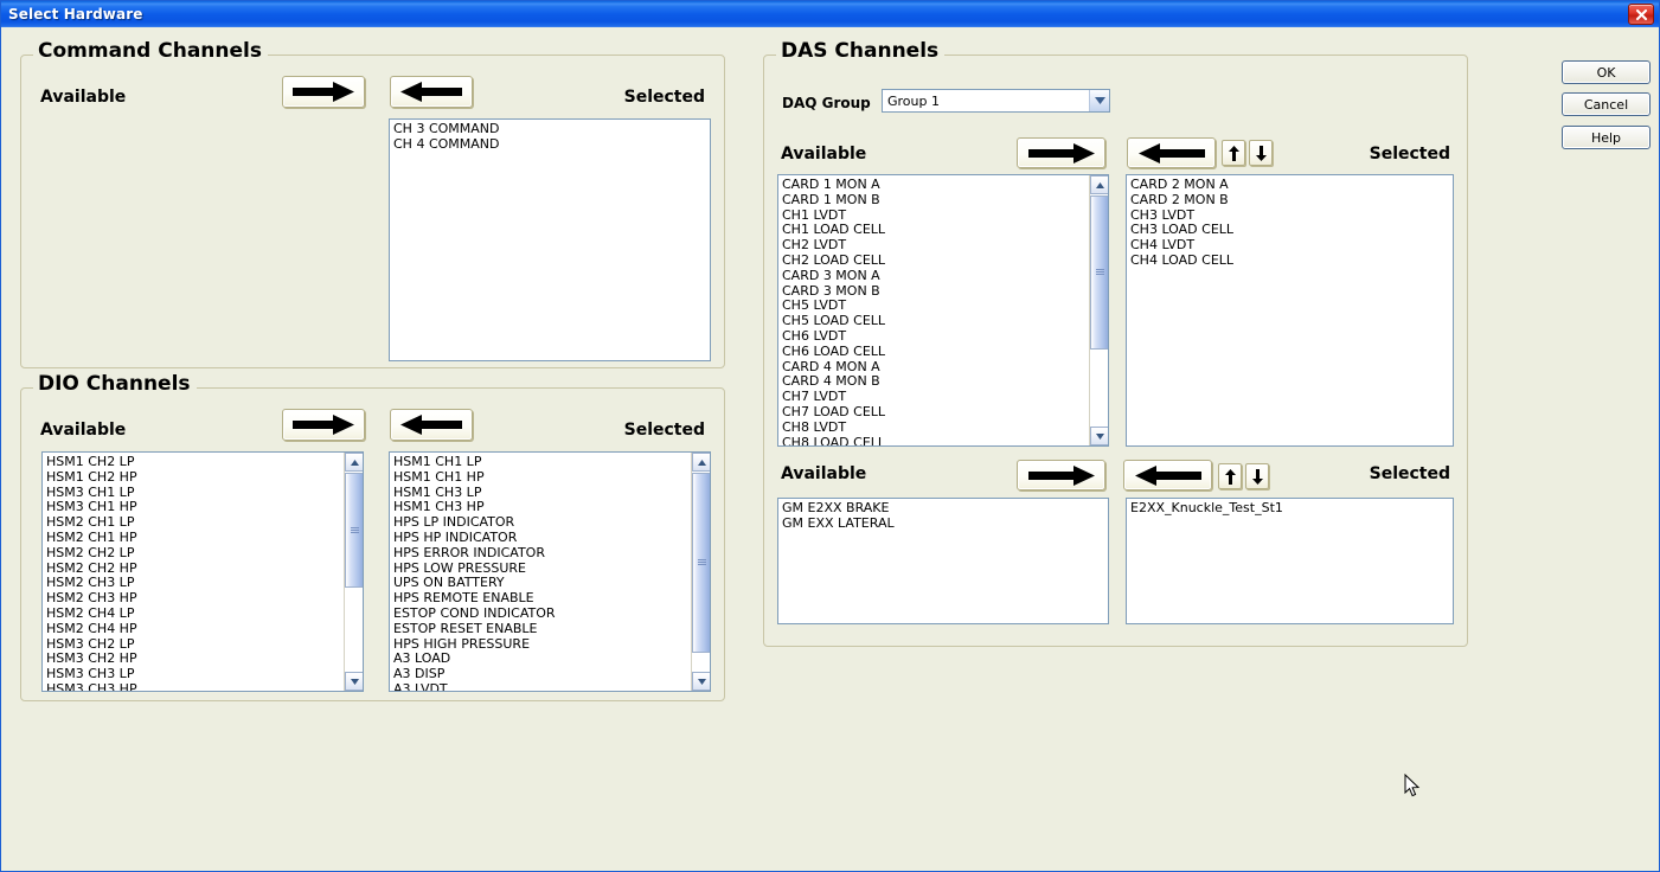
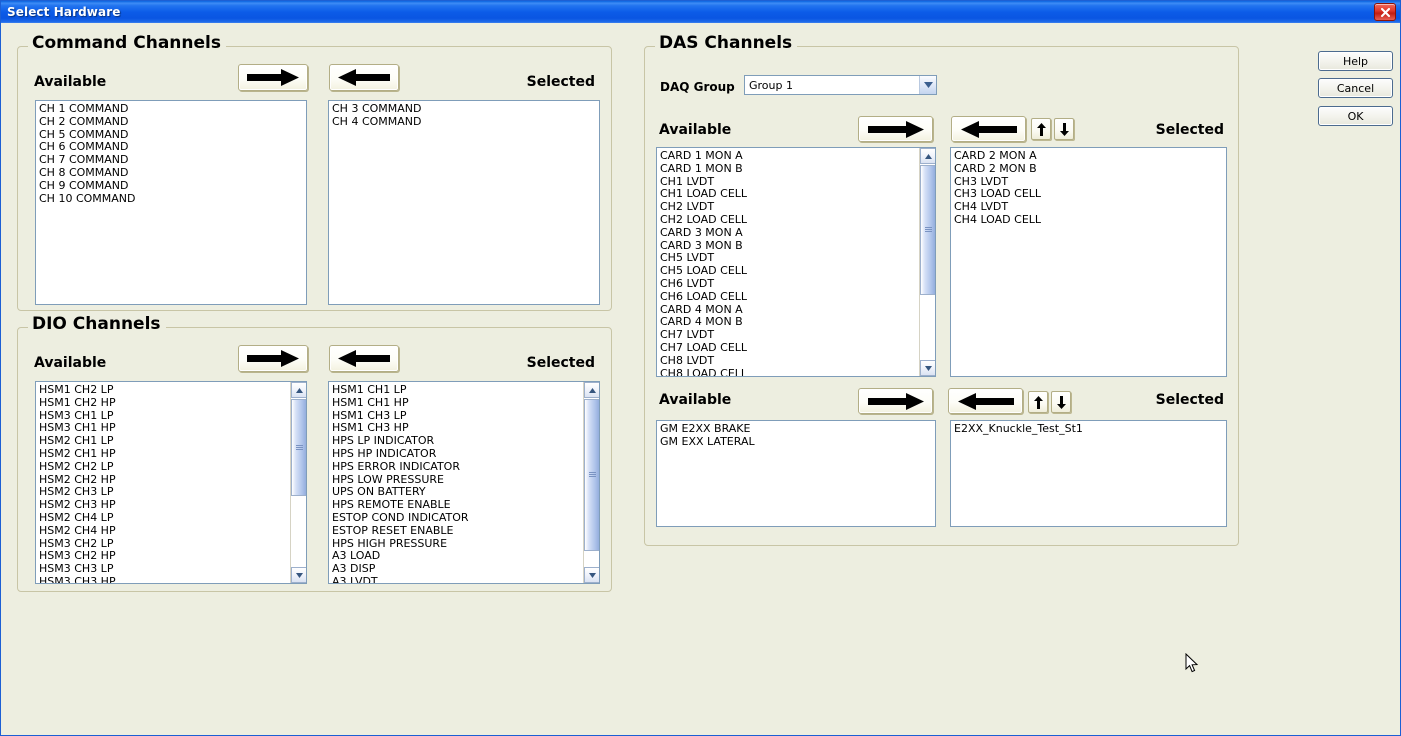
  Select Hardware
  Command Channels
  Available
  Selected
+ CH 1 COMMAND
+ CH 2 COMMAND
+ CH 5 COMMAND
+ CH 6 COMMAND
+ CH 7 COMMAND
+ CH 8 COMMAND
+ CH 9 COMMAND
+ CH 10 COMMAND
  CH 3 COMMAND
  CH 4 COMMAND
  DIO Channels
  Available
  Selected
  HSM1 CH2 LP
  HSM1 CH2 HP
  HSM3 CH1 LP
  HSM3 CH1 HP
  HSM2 CH1 LP
  HSM2 CH1 HP
  HSM2 CH2 LP
  HSM2 CH2 HP
  HSM2 CH3 LP
  HSM2 CH3 HP
  HSM2 CH4 LP
  HSM2 CH4 HP
  HSM3 CH2 LP
  HSM3 CH2 HP
  HSM3 CH3 LP
  HSM3 CH3 HP
  HSM1 CH1 LP
  HSM1 CH1 HP
  HSM1 CH3 LP
  HSM1 CH3 HP
  HPS LP INDICATOR
  HPS HP INDICATOR
  HPS ERROR INDICATOR
  HPS LOW PRESSURE
  UPS ON BATTERY
  HPS REMOTE ENABLE
  ESTOP COND INDICATOR
  ESTOP RESET ENABLE
  HPS HIGH PRESSURE
  A3 LOAD
  A3 DISP
  A3 LVDT
  DAS Channels
  DAQ Group
  Group 1
  Available
  Selected
  CARD 1 MON A
  CARD 1 MON B
  CH1 LVDT
  CH1 LOAD CELL
  CH2 LVDT
  CH2 LOAD CELL
  CARD 3 MON A
  CARD 3 MON B
  CH5 LVDT
  CH5 LOAD CELL
  CH6 LVDT
  CH6 LOAD CELL
  CARD 4 MON A
  CARD 4 MON B
  CH7 LVDT
  CH7 LOAD CELL
  CH8 LVDT
  CH8 LOAD CELL
  CARD 2 MON A
  CARD 2 MON B
  CH3 LVDT
  CH3 LOAD CELL
  CH4 LVDT
  CH4 LOAD CELL
  Available
  Selected
  GM E2XX BRAKE
  GM EXX LATERAL
  E2XX_Knuckle_Test_St1
- OK
+ Help
  Cancel
- Help
+ OK
